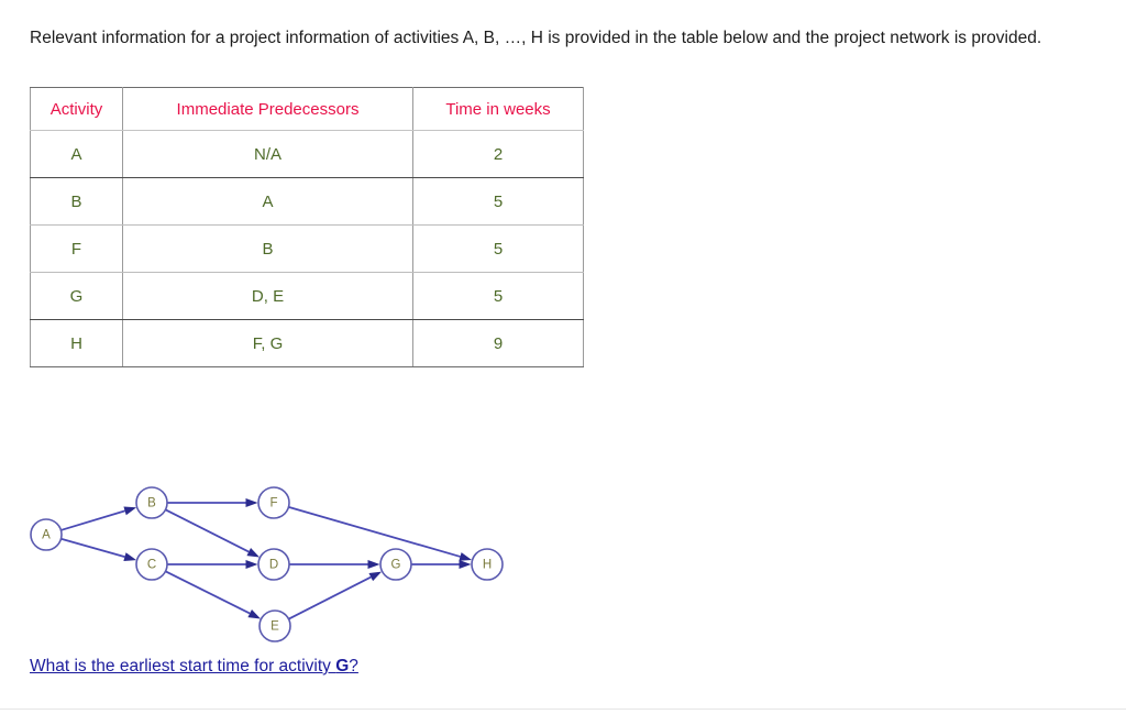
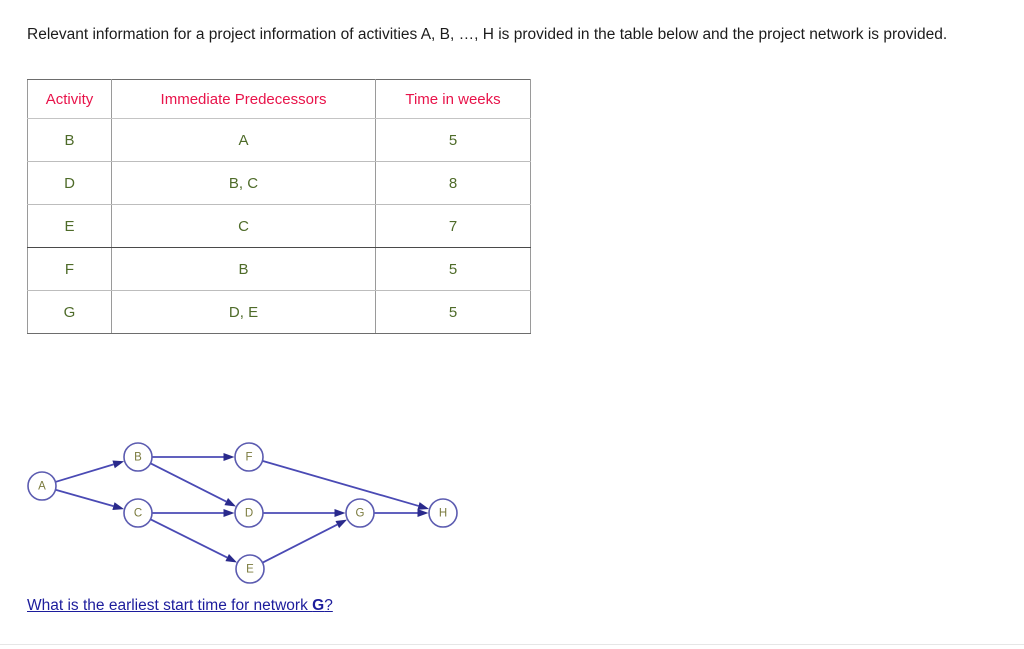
  Relevant information for a project information of activities A, B, …, H is provided in the table below and the project network is provided.
  Activity	Immediate Predecessors	Time in weeks
- A	N/A	2
  B	A	5
+ D	B, C	8
+ E	C	7
  F	B	5
  G	D, E	5
- H	F, G	9
  A
  B
  C
  F
  D
  E
  G
  H
- What is the earliest start time for activity G?
+ What is the earliest start time for network G?
